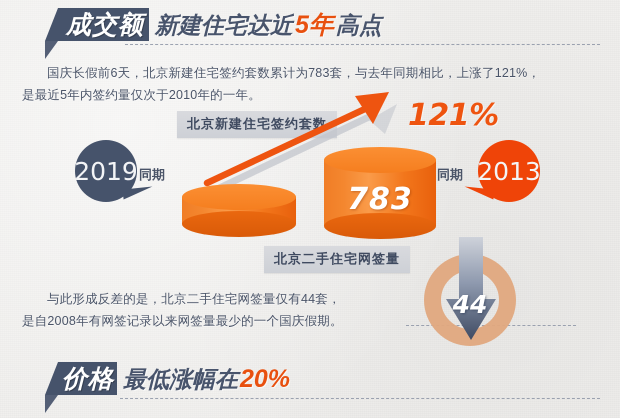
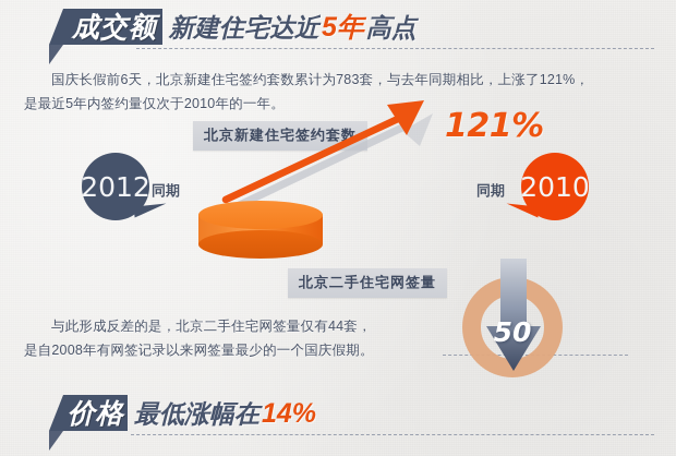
  成交额
  新建住宅达近5年高点
  国庆长假前6天，北京新建住宅签约套数累计为783套，与去年同期相比，上涨了121%，
  是最近5年内签约量仅次于2010年的一年。
  北京新建住宅签约套数
  121%
- 2019
+ 2012
  同期
- 2013
+ 2010
  同期
- 783
  北京二手住宅网签量
- 44
+ 50
  与此形成反差的是，北京二手住宅网签量仅有44套，
  是自2008年有网签记录以来网签量最少的一个国庆假期。
  价格
- 最低涨幅在20%
+ 最低涨幅在14%
